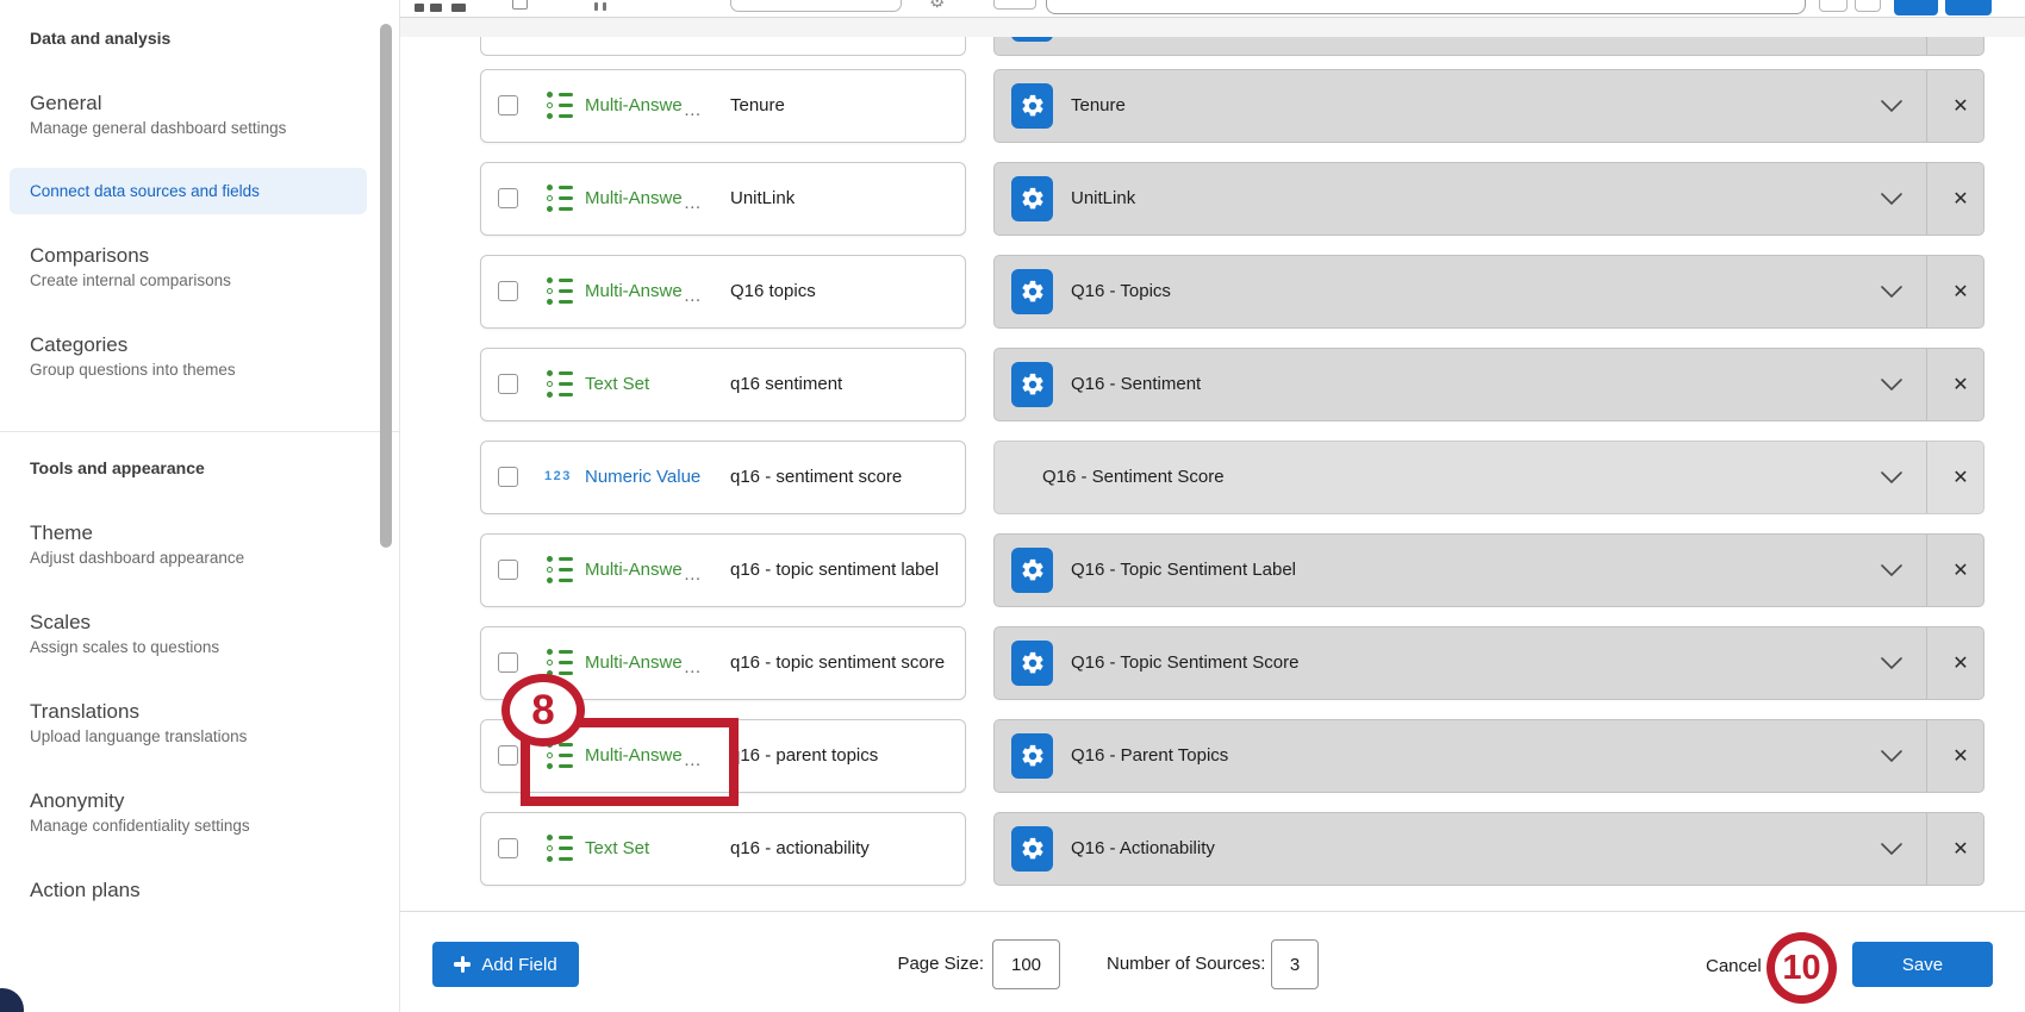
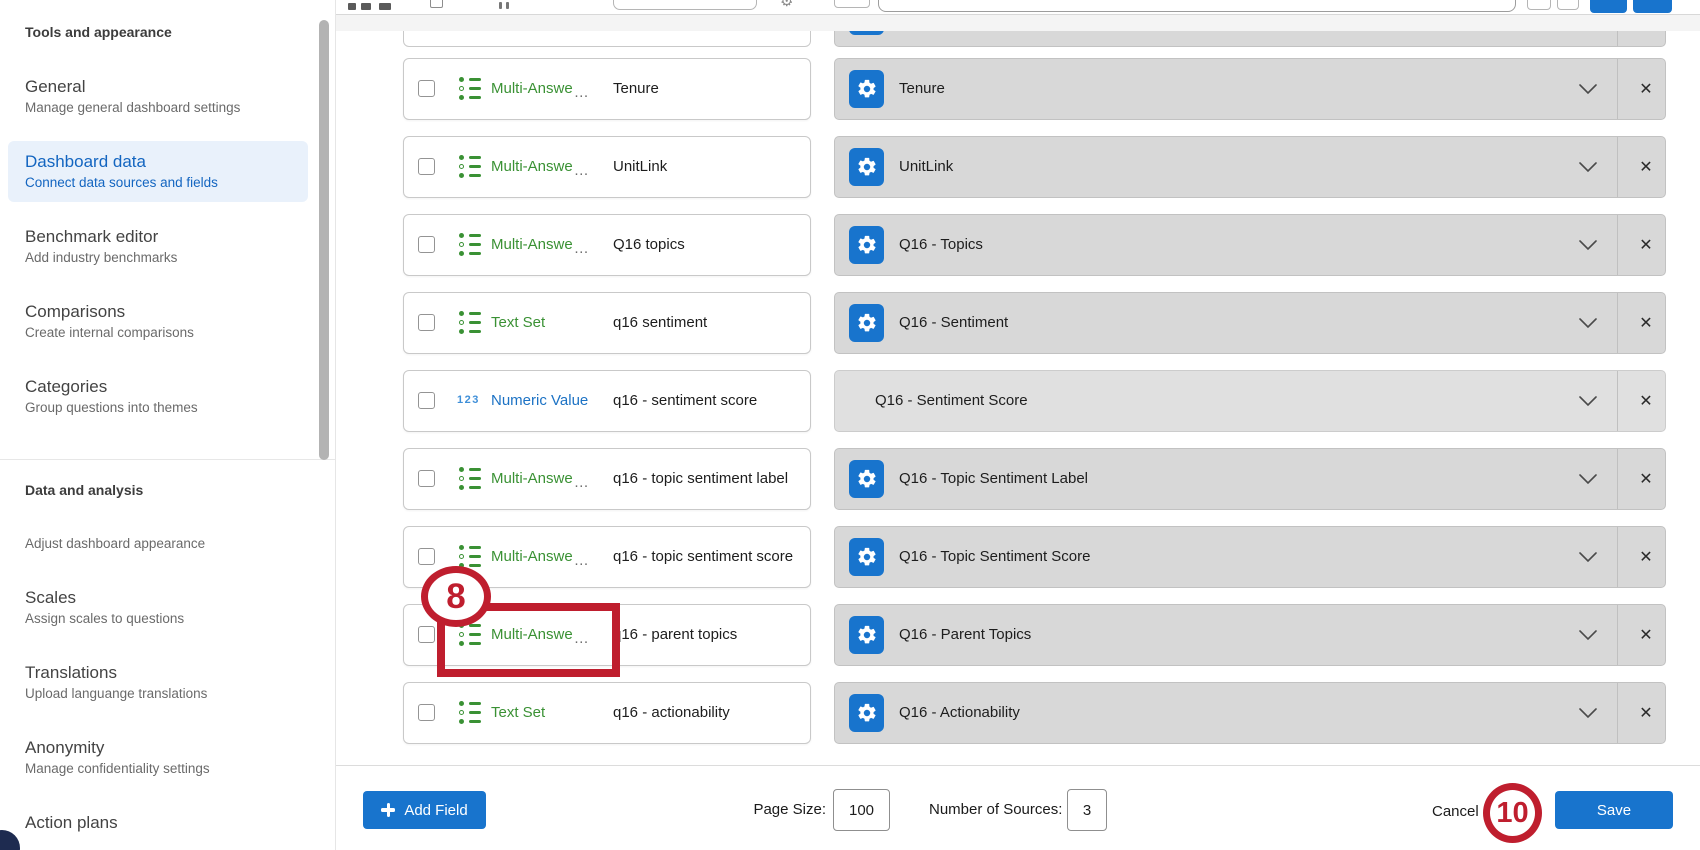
  ⚙
- Data and analysis
+ Tools and appearance
  General
  Manage general dashboard settings
+ Dashboard data
  Connect data sources and fields
+ Benchmark editor
+ Add industry benchmarks
  Comparisons
  Create internal comparisons
  Categories
  Group questions into themes
- Tools and appearance
+ Data and analysis
- Theme
  Adjust dashboard appearance
  Scales
  Assign scales to questions
  Translations
  Upload languange translations
  Anonymity
  Manage confidentiality settings
  Action plans
  Multi-Answe…
  Tenure
  Tenure
  ✕
  Multi-Answe…
  UnitLink
  UnitLink
  ✕
  Multi-Answe…
  Q16 topics
  Q16 - Topics
  ✕
  Text Set
  q16 sentiment
  Q16 - Sentiment
  ✕
  123
  Numeric Value
  q16 - sentiment score
  Q16 - Sentiment Score
  ✕
  Multi-Answe…
  q16 - topic sentiment label
  Q16 - Topic Sentiment Label
  ✕
  Multi-Answe…
  q16 - topic sentiment score
  Q16 - Topic Sentiment Score
  ✕
  Multi-Answe…
  q16 - parent topics
  Q16 - Parent Topics
  ✕
  Text Set
  q16 - actionability
  Q16 - Actionability
  ✕
  Add Field
  Page Size:
  100
  Number of Sources:
  3
  Cancel
  Save
  8
  10
